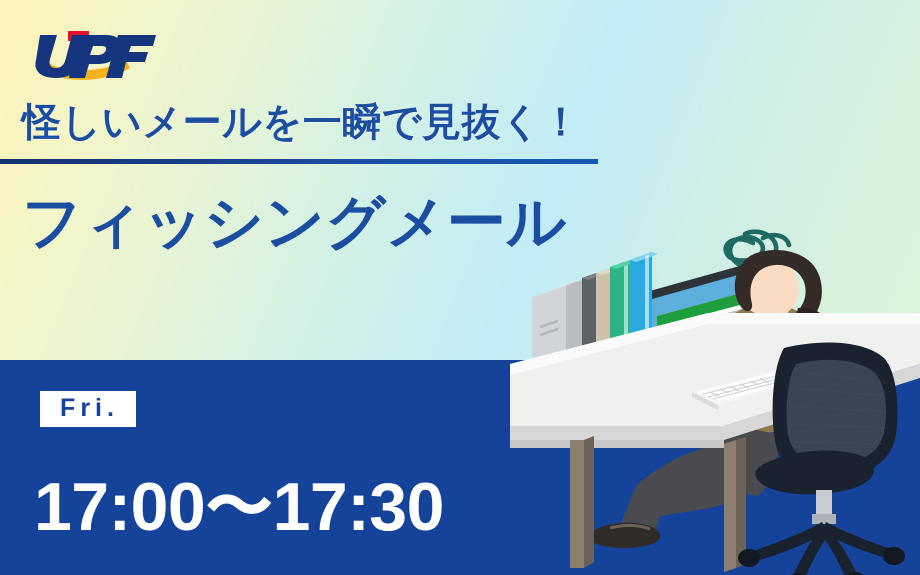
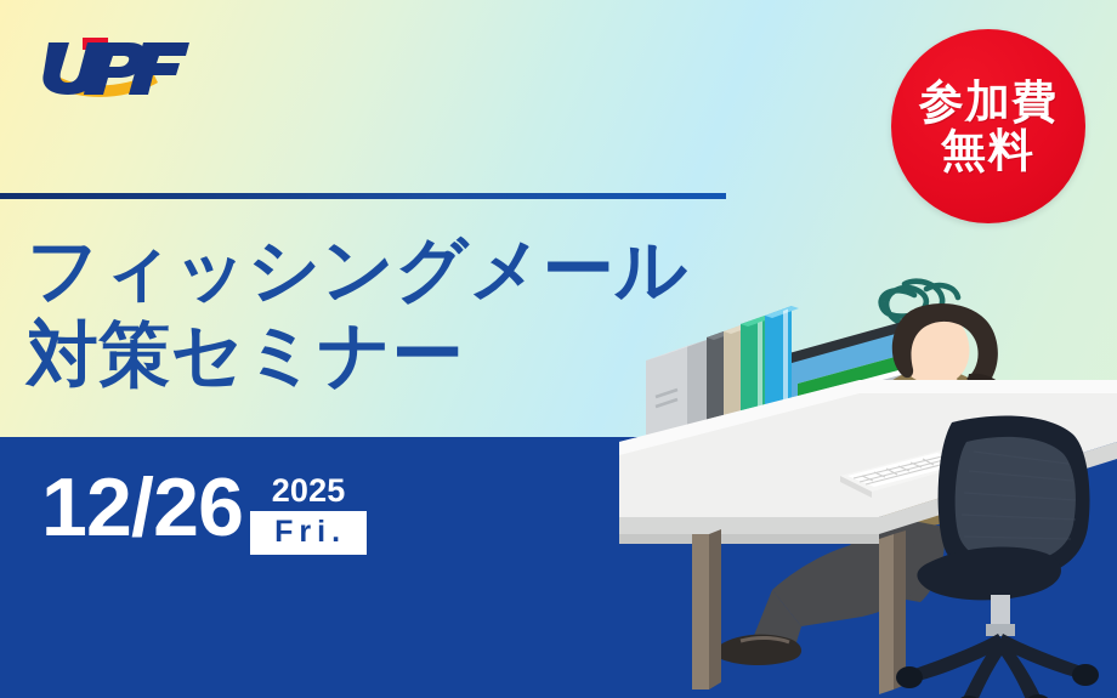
- 怪しいメールを一瞬で見抜く！
  フィッシングメール
+ 対策セミナー
+ 参加費
+ 無料
+ 12/26
+ 2025
  Fri.
- 17:00〜17:30
